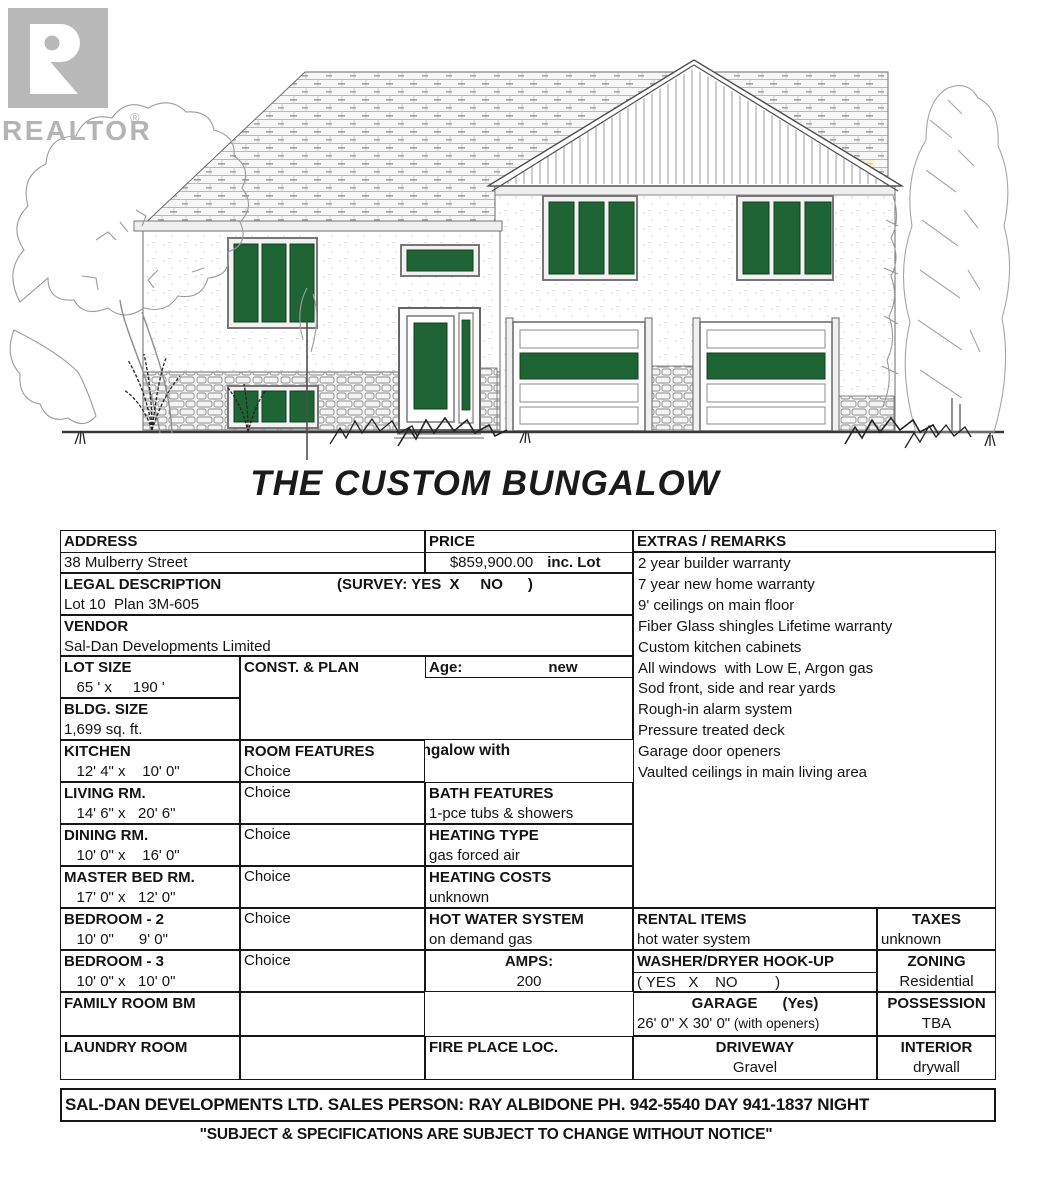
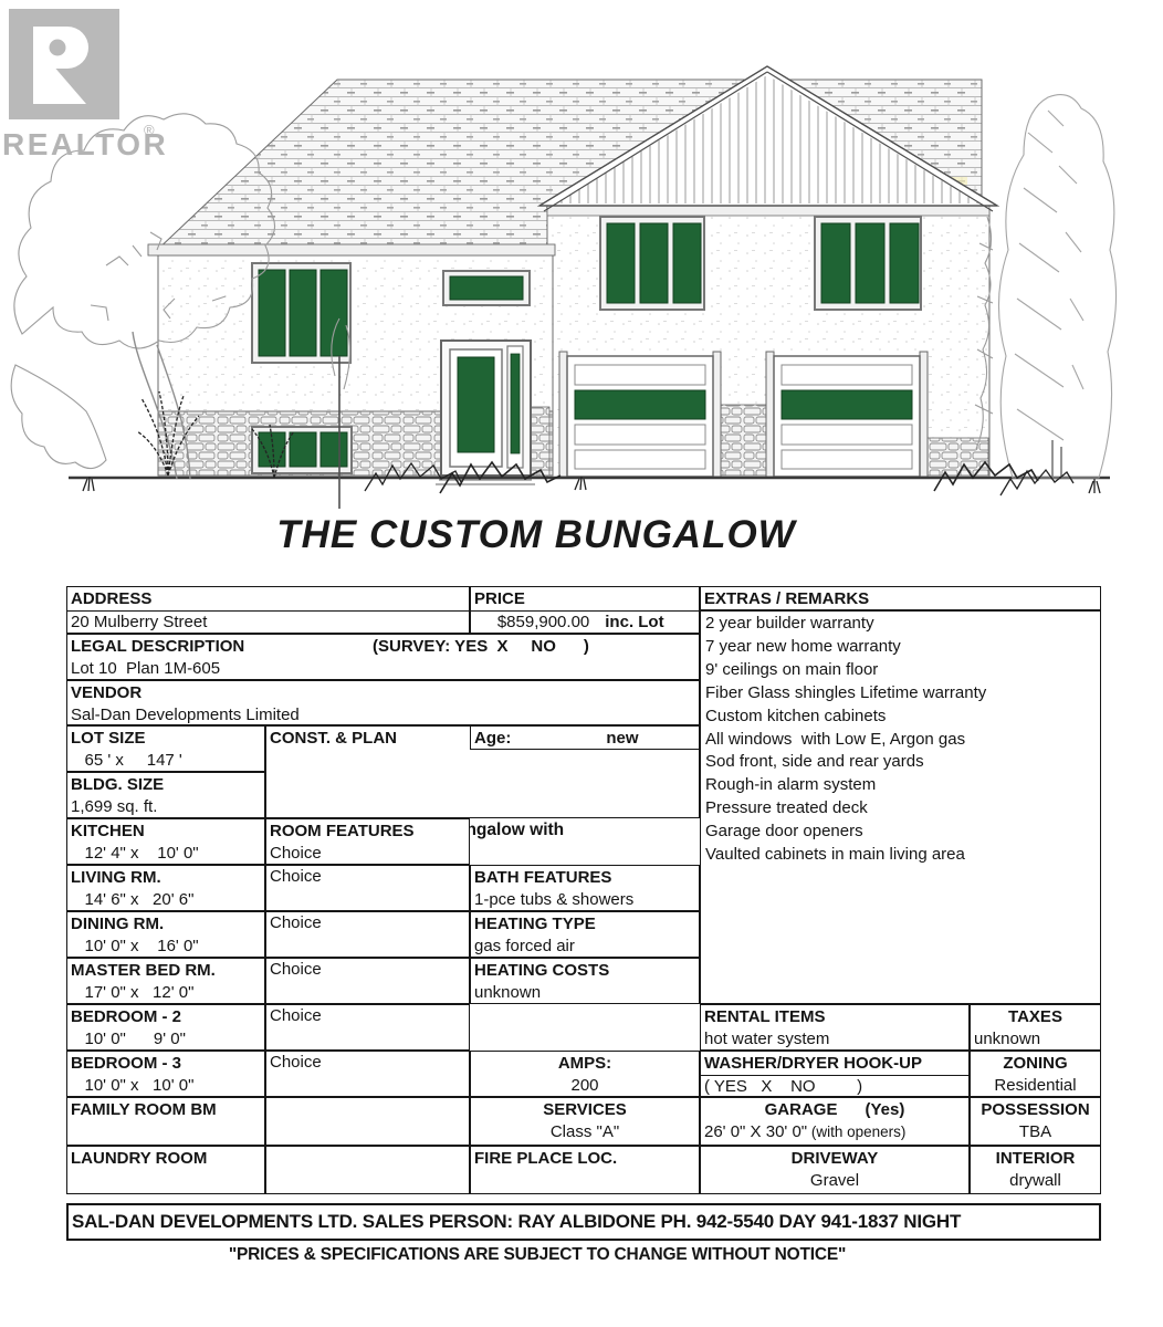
  REALTOR
  ®
  THE CUSTOM BUNGALOW
  ADDRESS
- 38 Mulberry Street
+ 20 Mulberry Street
  PRICE
  $859,900.00 inc. Lot
  EXTRAS / REMARKS
  2 year builder warranty
  7 year new home warranty
  9' ceilings on main floor
  Fiber Glass shingles Lifetime warranty
  Custom kitchen cabinets
  All windows with Low E, Argon gas
  Sod front, side and rear yards
  Rough-in alarm system
  Pressure treated deck
  Garage door openers
- Vaulted ceilings in main living area
+ Vaulted cabinets in main living area
  LEGAL DESCRIPTION
  (SURVEY: YES X NO )
- Lot 10 Plan 3M-605
+ Lot 10 Plan 1M-605
  VENDOR
  Sal-Dan Developments Limited
  LOT SIZE
- 65 ' x 190 '
+ 65 ' x 147 '
  CONST. & PLAN
  Age:
  new
  BLDG. SIZE
  1,699 sq. ft.
  KITCHEN
  12' 4" x 10' 0"
  ROOM FEATURES
  Choice
  LIVING RM.
  14' 6" x 20' 6"
  Choice
  BATH FEATURES
  1-pce tubs & showers
  DINING RM.
  10' 0" x 16' 0"
  Choice
  HEATING TYPE
  gas forced air
  MASTER BED RM.
  17' 0" x 12' 0"
  Choice
  HEATING COSTS
  unknown
  BEDROOM - 2
  10' 0" 9' 0"
  Choice
- HOT WATER SYSTEM
- on demand gas
  RENTAL ITEMS
  hot water system
  TAXES
  unknown
  BEDROOM - 3
  10' 0" x 10' 0"
  Choice
  AMPS:
  200
  WASHER/DRYER HOOK-UP
  ( YES X NO )
  ZONING
  Residential
  FAMILY ROOM BM
+ SERVICES
+ Class "A"
  GARAGE (Yes)
  26' 0" X 30' 0" (with openers)
  POSSESSION
  TBA
  LAUNDRY ROOM
  FIRE PLACE LOC.
  DRIVEWAY
  Gravel
  INTERIOR
  drywall
  SAL-DAN DEVELOPMENTS LTD. SALES PERSON: RAY ALBIDONE PH. 942-5540 DAY 941-1837 NIGHT
- "SUBJECT & SPECIFICATIONS ARE SUBJECT TO CHANGE WITHOUT NOTICE"
+ "PRICES & SPECIFICATIONS ARE SUBJECT TO CHANGE WITHOUT NOTICE"
